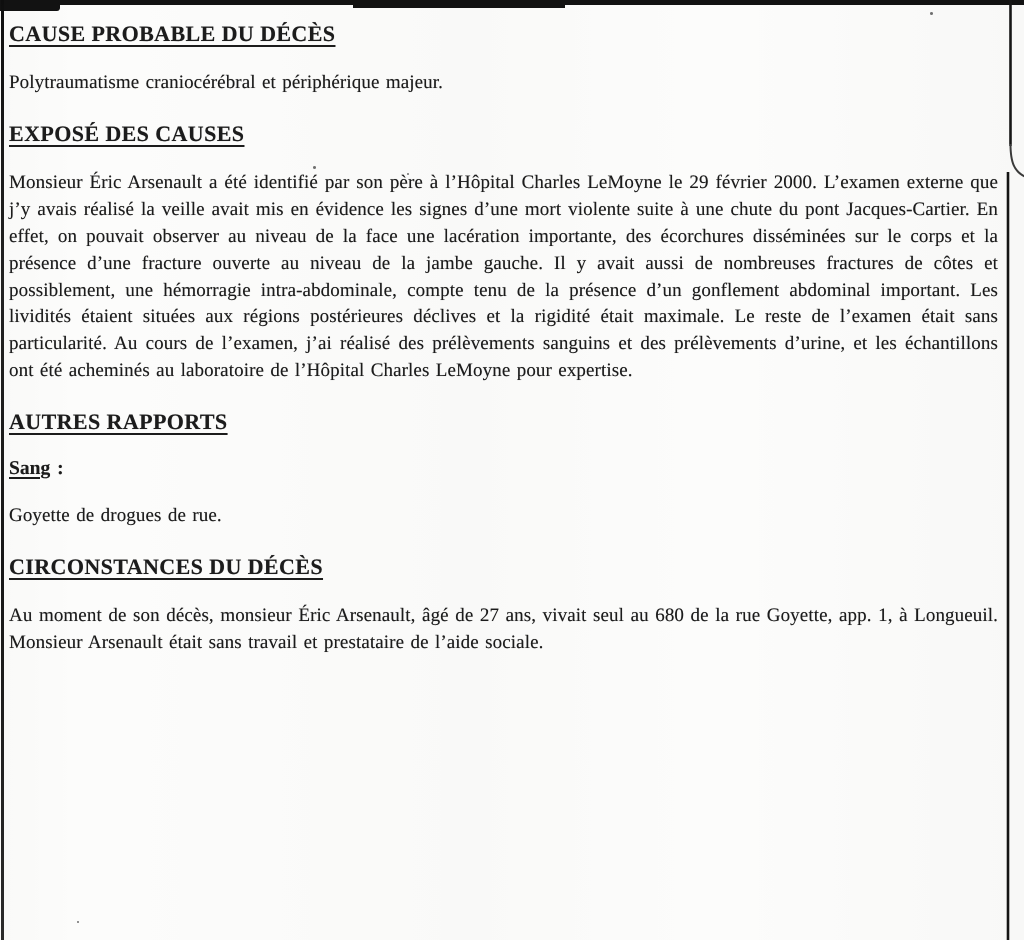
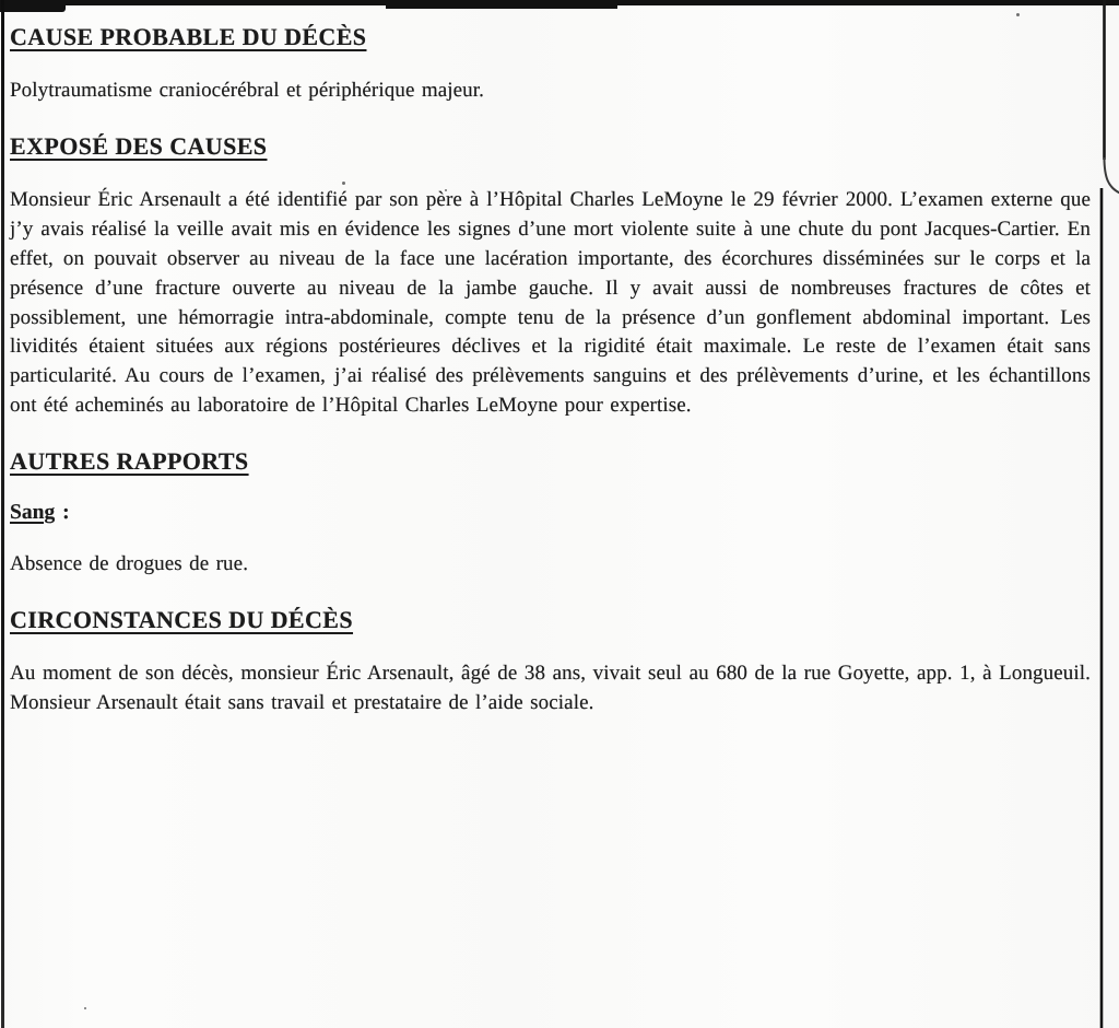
  CAUSE PROBABLE DU DÉCÈS
  Polytraumatisme craniocérébral et périphérique majeur.
  EXPOSÉ DES CAUSES
  Monsieur Éric Arsenault a été identifié par son père à l’Hôpital Charles LeMoyne le 29 février 2000. L’examen externe que j’y avais réalisé la veille avait mis en évidence les signes d’une mort violente suite à une chute du pont Jacques-Cartier. En effet, on pouvait observer au niveau de la face une lacération importante, des écorchures disséminées sur le corps et la présence d’une fracture ouverte au niveau de la jambe gauche. Il y avait aussi de nombreuses fractures de côtes et possiblement, une hémorragie intra-abdominale, compte tenu de la présence d’un gonflement abdominal important. Les lividités étaient situées aux régions postérieures déclives et la rigidité était maximale. Le reste de l’examen était sans particularité. Au cours de l’examen, j’ai réalisé des prélèvements sanguins et des prélèvements d’urine, et les échantillons ont été acheminés au laboratoire de l’Hôpital Charles LeMoyne pour expertise.
  AUTRES RAPPORTS
  Sang :
- Goyette de drogues de rue.
+ Absence de drogues de rue.
  CIRCONSTANCES DU DÉCÈS
- Au moment de son décès, monsieur Éric Arsenault, âgé de 27 ans, vivait seul au 680 de la rue Goyette, app. 1, à Longueuil. Monsieur Arsenault était sans travail et prestataire de l’aide sociale.
+ Au moment de son décès, monsieur Éric Arsenault, âgé de 38 ans, vivait seul au 680 de la rue Goyette, app. 1, à Longueuil. Monsieur Arsenault était sans travail et prestataire de l’aide sociale.
